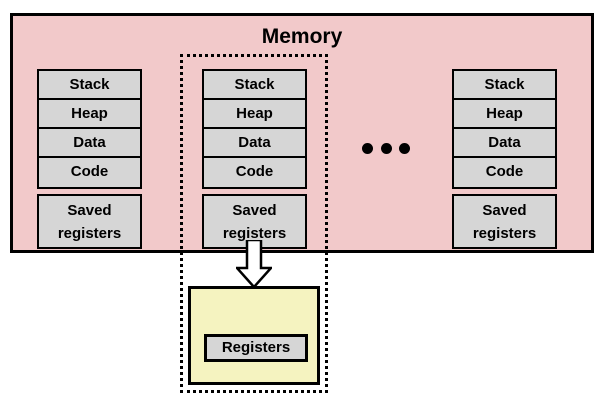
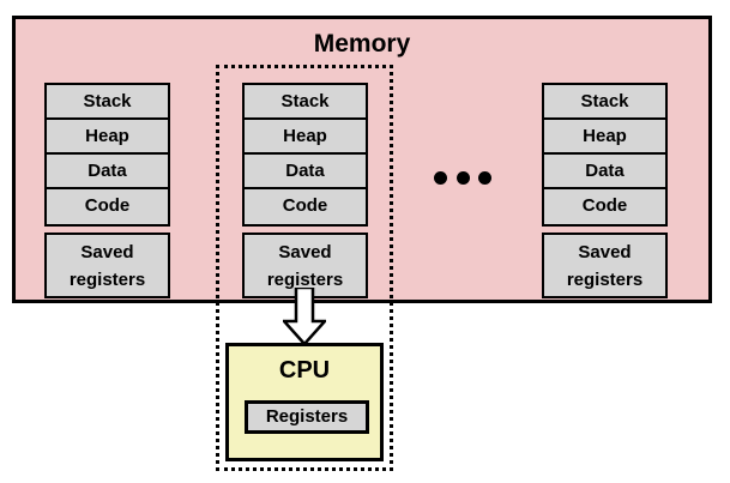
  Memory
  Stack
  Heap
  Data
  Code
  Saved
  registers
  Stack
  Heap
  Data
  Code
  Saved
  registers
  Stack
  Heap
  Data
  Code
  Saved
  registers
+ CPU
  Registers
